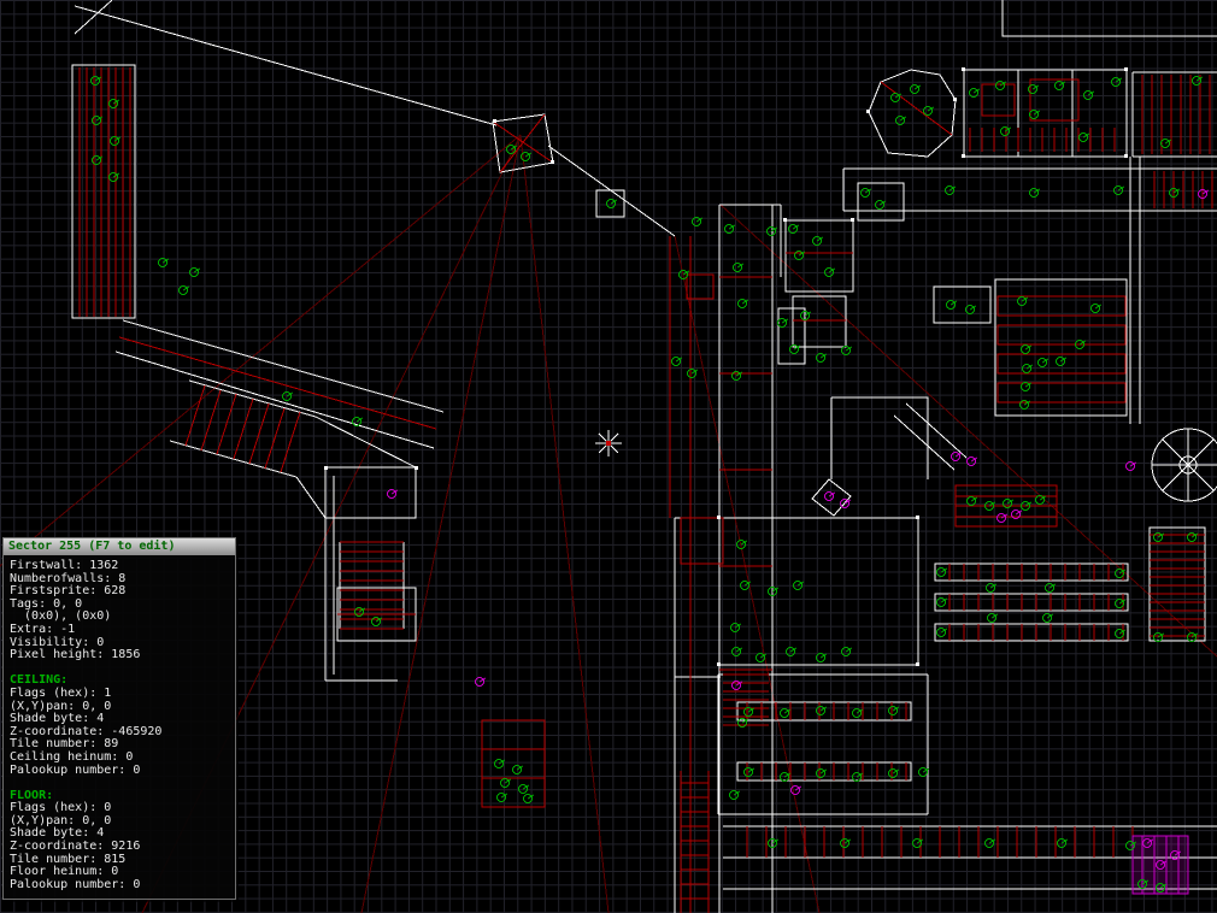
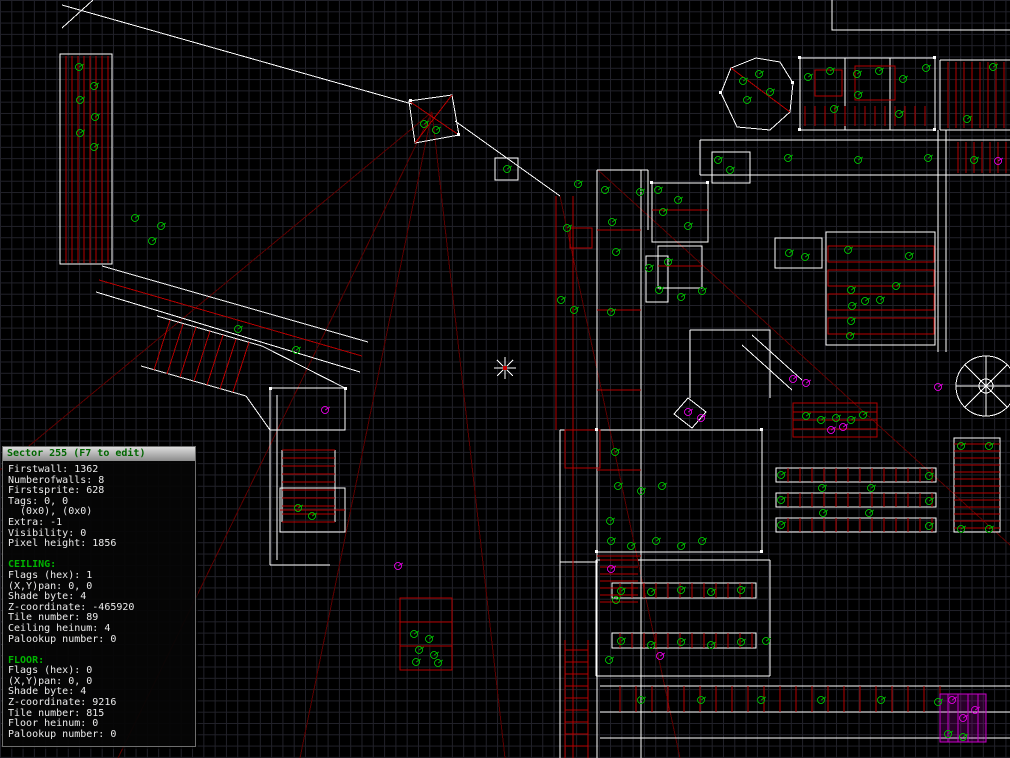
  Sector 255 (F7 to edit)
  Firstwall: 1362
  Numberofwalls: 8
  Firstsprite: 628
  Tags: 0, 0
  (0x0), (0x0)
  Extra: -1
  Visibility: 0
  Pixel height: 1856
  CEILING:
  Flags (hex): 1
  (X,Y)pan: 0, 0
  Shade byte: 4
  Z-coordinate: -465920
  Tile number: 89
- Ceiling heinum: 0
+ Ceiling heinum: 4
  Palookup number: 0
  FLOOR:
  Flags (hex): 0
  (X,Y)pan: 0, 0
  Shade byte: 4
  Z-coordinate: 9216
  Tile number: 815
  Floor heinum: 0
  Palookup number: 0
